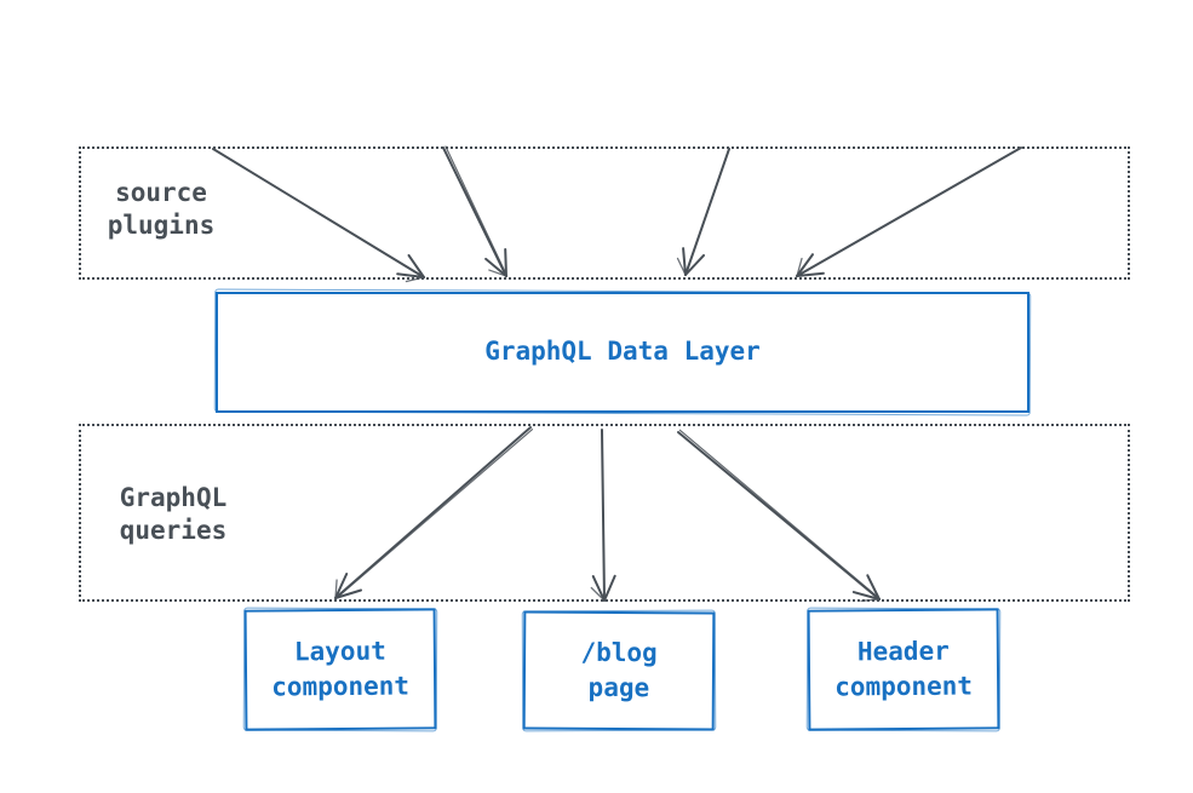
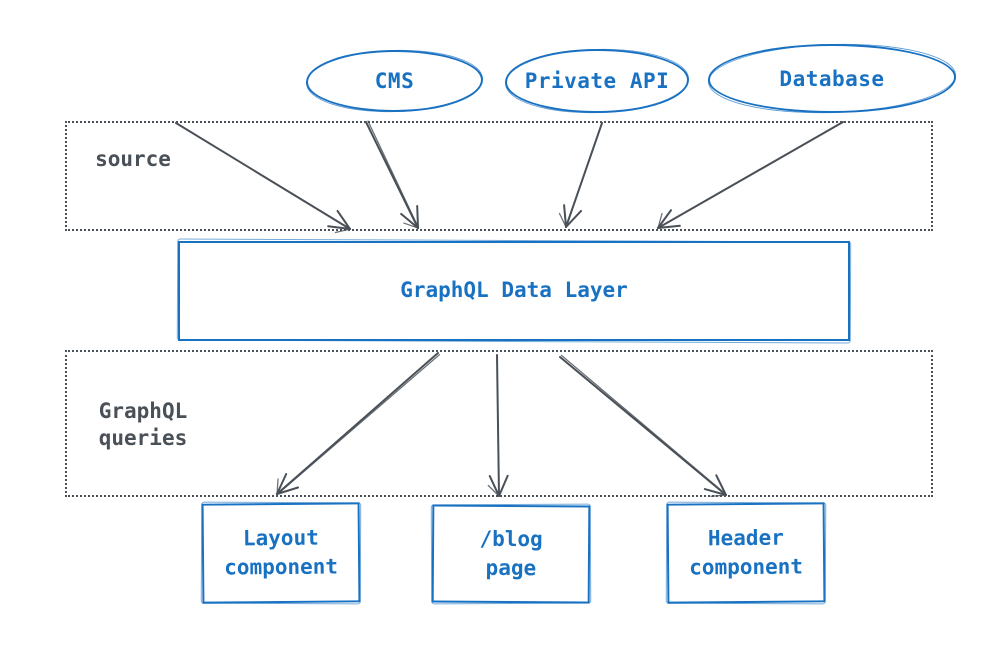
+ CMS
+ Private API
+ Database
  source
- plugins
  GraphQL Data Layer
  GraphQL
  queries
  Layout
  component
  /blog
  page
  Header
  component
